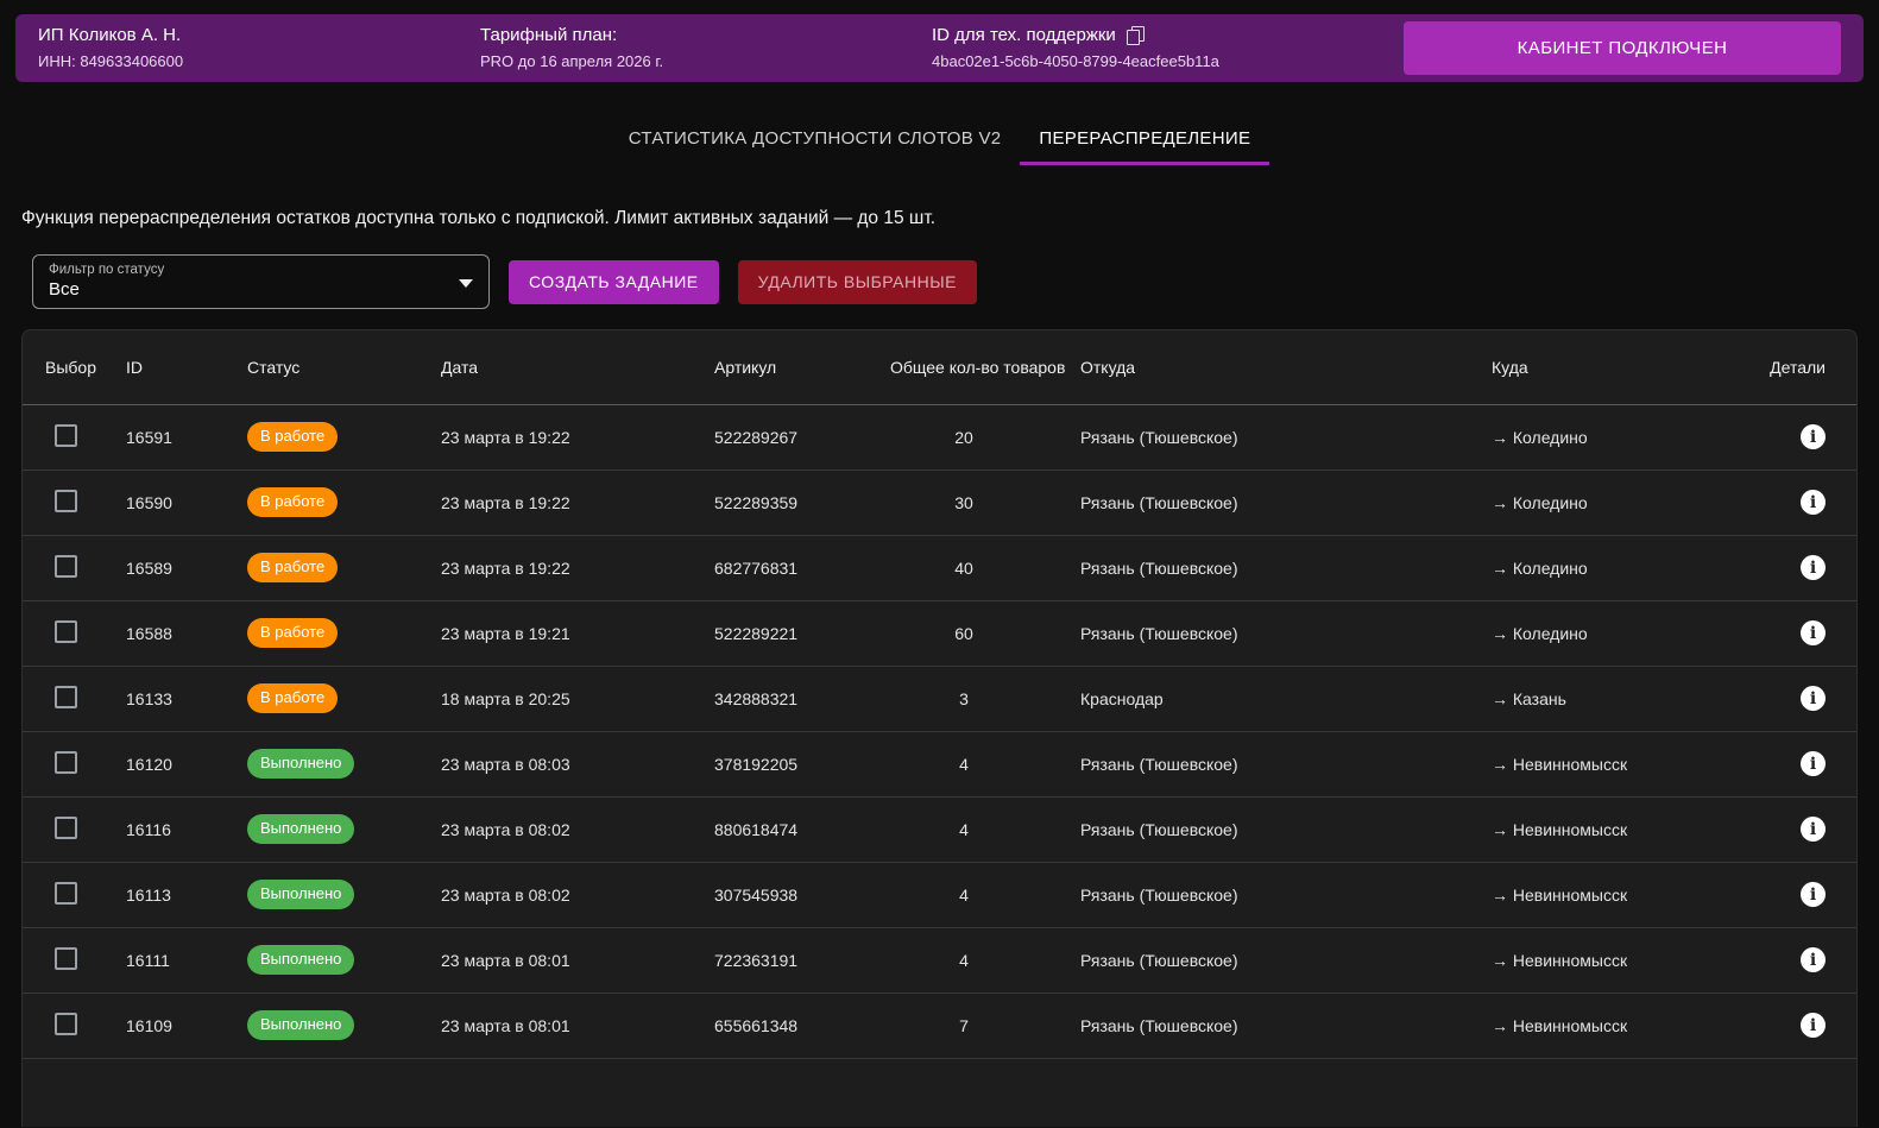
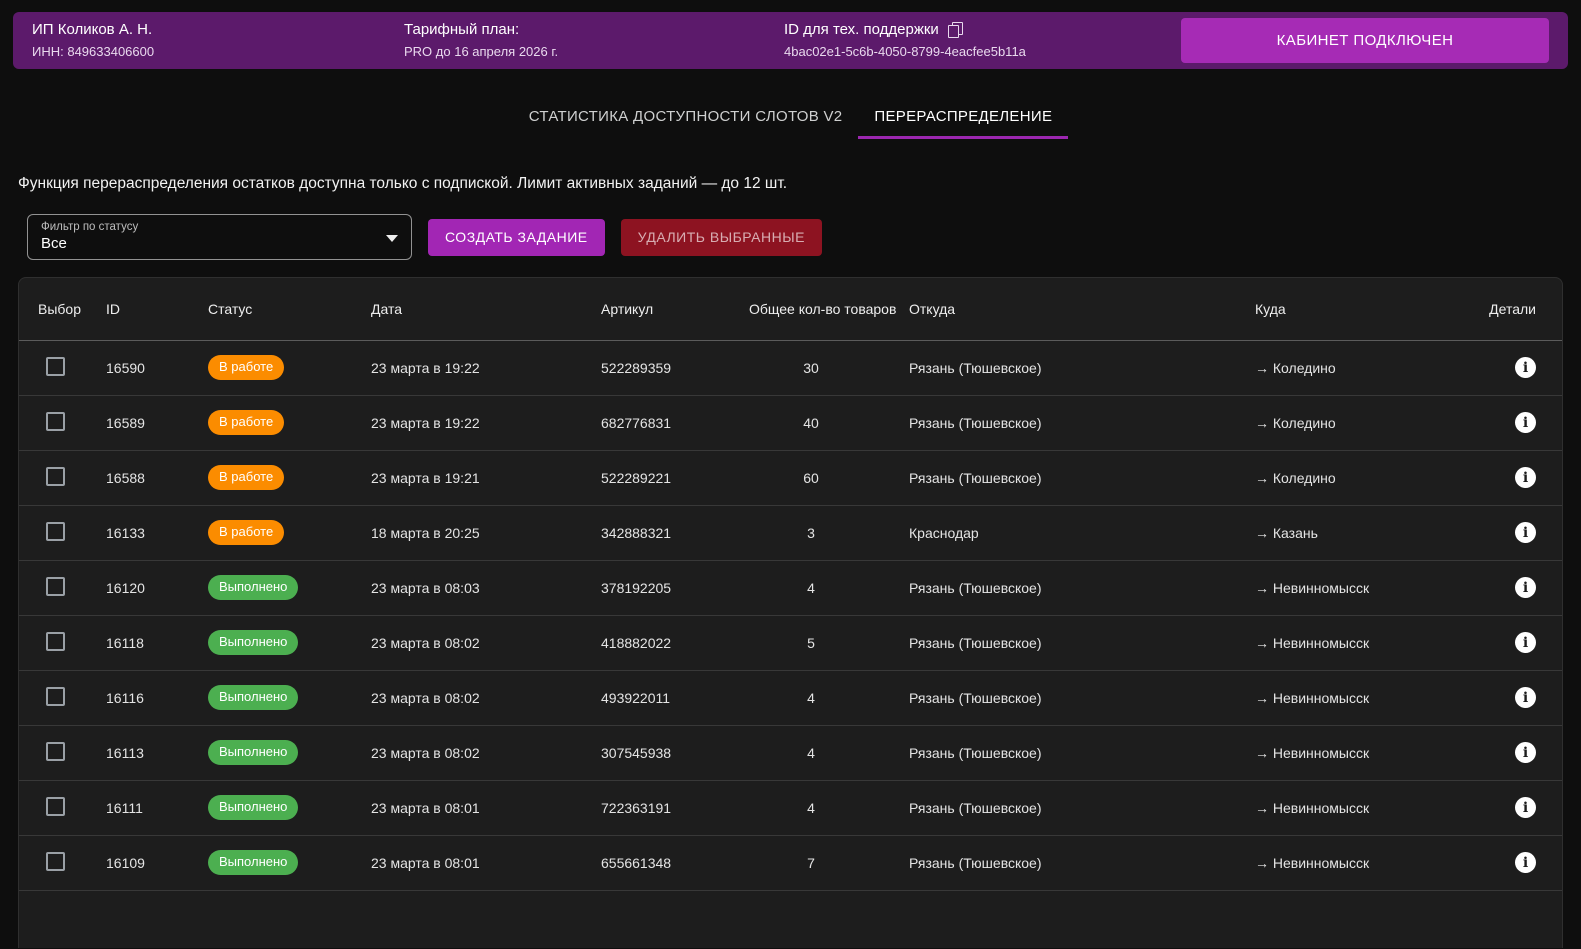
  ИП Коликов А. Н.
  ИНН: 849633406600
  Тарифный план:
  PRO до 16 апреля 2026 г.
  ID для тех. поддержки
  4bac02e1-5c6b-4050-8799-4eacfee5b11a
  КАБИНЕТ ПОДКЛЮЧЕН
  СТАТИСТИКА ДОСТУПНОСТИ СЛОТОВ V2
  ПЕРЕРАСПРЕДЕЛЕНИЕ
- Функция перераспределения остатков доступна только с подпиской. Лимит активных заданий — до 15 шт.
+ Функция перераспределения остатков доступна только с подпиской. Лимит активных заданий — до 12 шт.
  Фильтр по статусу
  Все
  СОЗДАТЬ ЗАДАНИЕ
  УДАЛИТЬ ВЫБРАННЫЕ
  Выбор	ID	Статус	Дата	Артикул	Общее кол-во товаров	Откуда	Куда	Детали
- 	16591	В работе	23 марта в 19:22	522289267	20	Рязань (Тюшевское)	→ Коледино	i
  	16590	В работе	23 марта в 19:22	522289359	30	Рязань (Тюшевское)	→ Коледино	i
  	16589	В работе	23 марта в 19:22	682776831	40	Рязань (Тюшевское)	→ Коледино	i
  	16588	В работе	23 марта в 19:21	522289221	60	Рязань (Тюшевское)	→ Коледино	i
  	16133	В работе	18 марта в 20:25	342888321	3	Краснодар	→ Казань	i
  	16120	Выполнено	23 марта в 08:03	378192205	4	Рязань (Тюшевское)	→ Невинномысск	i
+ 	16118	Выполнено	23 марта в 08:02	418882022	5	Рязань (Тюшевское)	→ Невинномысск	i
- 	16116	Выполнено	23 марта в 08:02	880618474	4	Рязань (Тюшевское)	→ Невинномысск	i
+ 	16116	Выполнено	23 марта в 08:02	493922011	4	Рязань (Тюшевское)	→ Невинномысск	i
  	16113	Выполнено	23 марта в 08:02	307545938	4	Рязань (Тюшевское)	→ Невинномысск	i
  	16111	Выполнено	23 марта в 08:01	722363191	4	Рязань (Тюшевское)	→ Невинномысск	i
  	16109	Выполнено	23 марта в 08:01	655661348	7	Рязань (Тюшевское)	→ Невинномысск	i
